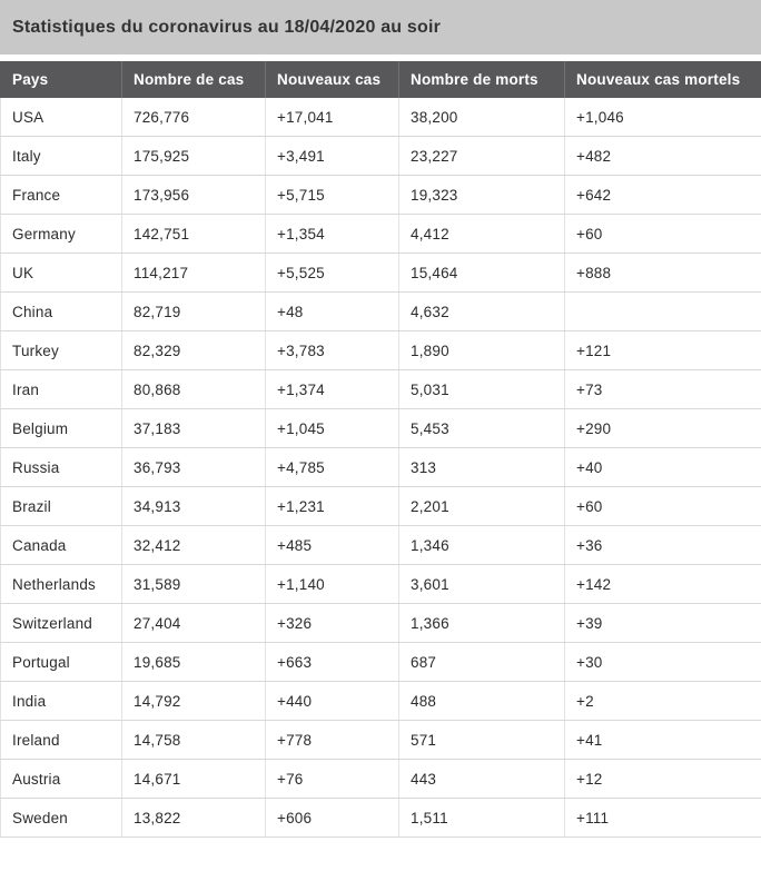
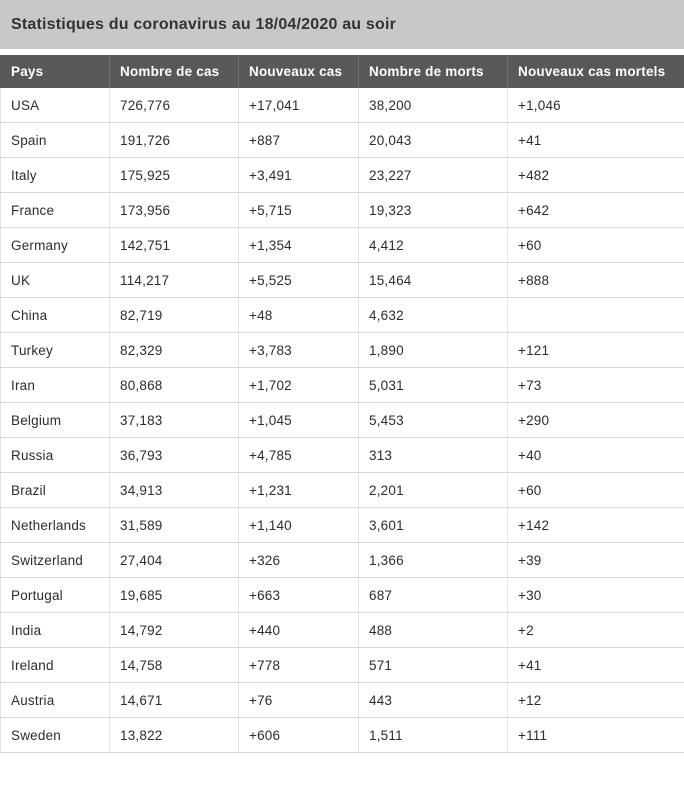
  Statistiques du coronavirus au 18/04/2020 au soir
  Pays	Nombre de cas	Nouveaux cas	Nombre de morts	Nouveaux cas mortels
  USA	726,776	+17,041	38,200	+1,046
+ Spain	191,726	+887	20,043	+41
  Italy	175,925	+3,491	23,227	+482
  France	173,956	+5,715	19,323	+642
  Germany	142,751	+1,354	4,412	+60
  UK	114,217	+5,525	15,464	+888
  China	82,719	+48	4,632
  Turkey	82,329	+3,783	1,890	+121
- Iran	80,868	+1,374	5,031	+73
+ Iran	80,868	+1,702	5,031	+73
  Belgium	37,183	+1,045	5,453	+290
  Russia	36,793	+4,785	313	+40
  Brazil	34,913	+1,231	2,201	+60
- Canada	32,412	+485	1,346	+36
  Netherlands	31,589	+1,140	3,601	+142
  Switzerland	27,404	+326	1,366	+39
  Portugal	19,685	+663	687	+30
  India	14,792	+440	488	+2
  Ireland	14,758	+778	571	+41
  Austria	14,671	+76	443	+12
  Sweden	13,822	+606	1,511	+111
